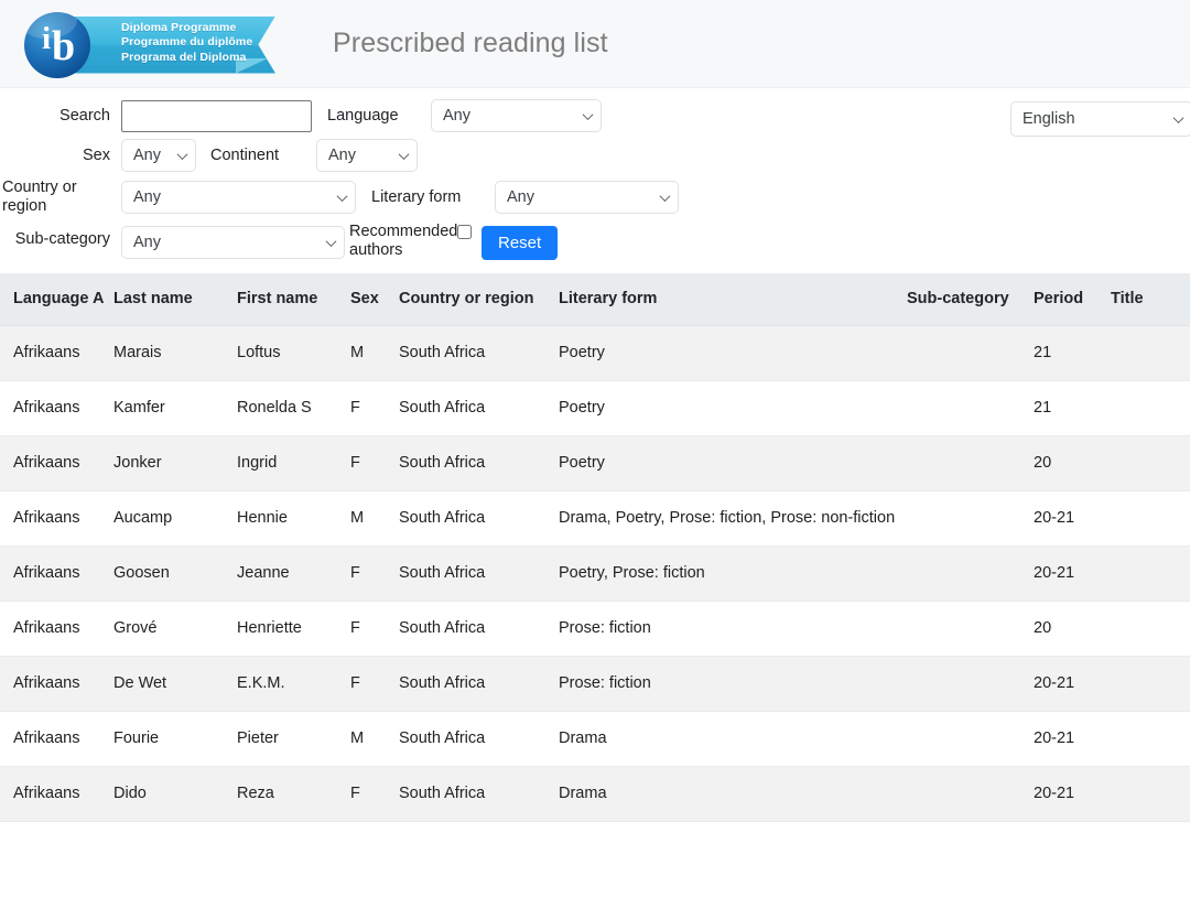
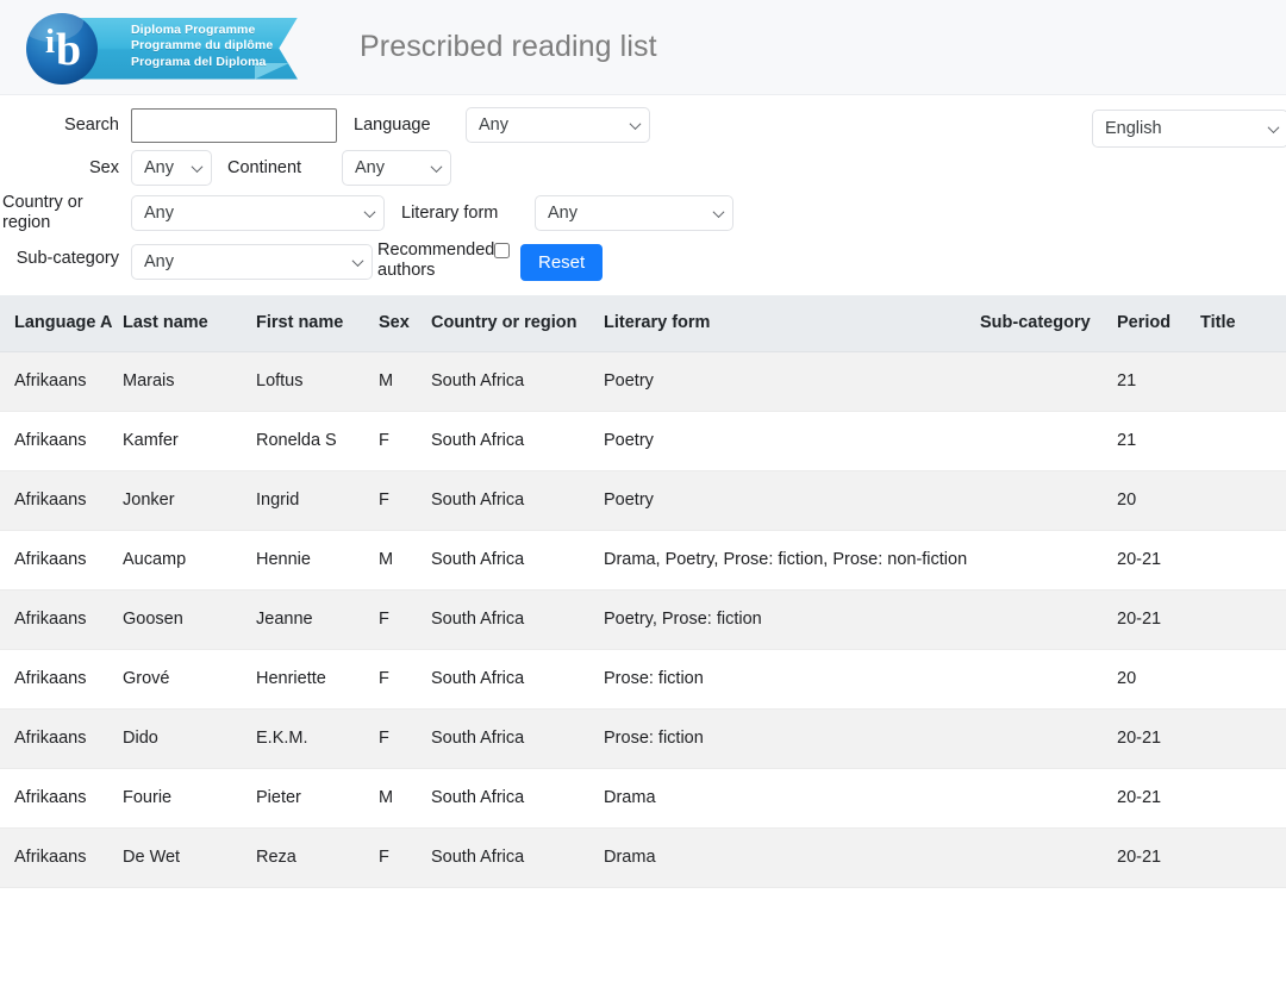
  Diploma Programme
  Programme du diplôme
  Programa del Diploma
  i
  b
  Prescribed reading list
  English
  Search
  Language
  Any
  Sex
  Any
  Continent
  Any
  Country or region
  Any
  Literary form
  Any
  Sub-category
  Any
  Recommended authors
  Reset
  Language A	Last name	First name	Sex	Country or region	Literary form	Sub-category	Period	Title
  Afrikaans	Marais	Loftus	M	South Africa	Poetry		21
  Afrikaans	Kamfer	Ronelda S	F	South Africa	Poetry		21
  Afrikaans	Jonker	Ingrid	F	South Africa	Poetry		20
  Afrikaans	Aucamp	Hennie	M	South Africa	Drama, Poetry, Prose: fiction, Prose: non-fiction		20-21
  Afrikaans	Goosen	Jeanne	F	South Africa	Poetry, Prose: fiction		20-21
  Afrikaans	Grové	Henriette	F	South Africa	Prose: fiction		20
- Afrikaans	De Wet	E.K.M.	F	South Africa	Prose: fiction		20-21
+ Afrikaans	Dido	E.K.M.	F	South Africa	Prose: fiction		20-21
  Afrikaans	Fourie	Pieter	M	South Africa	Drama		20-21
- Afrikaans	Dido	Reza	F	South Africa	Drama		20-21
+ Afrikaans	De Wet	Reza	F	South Africa	Drama		20-21
